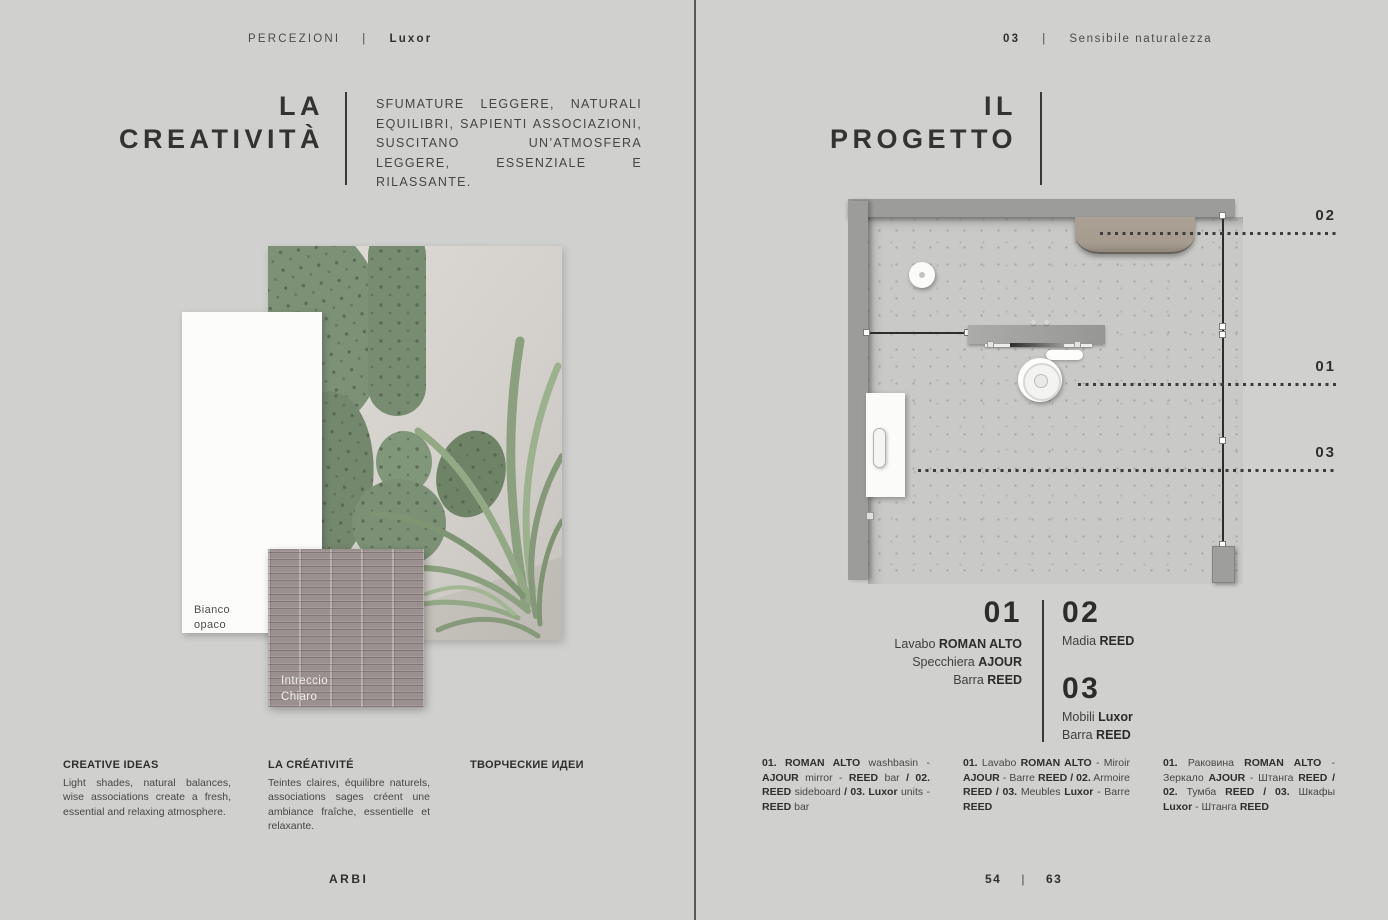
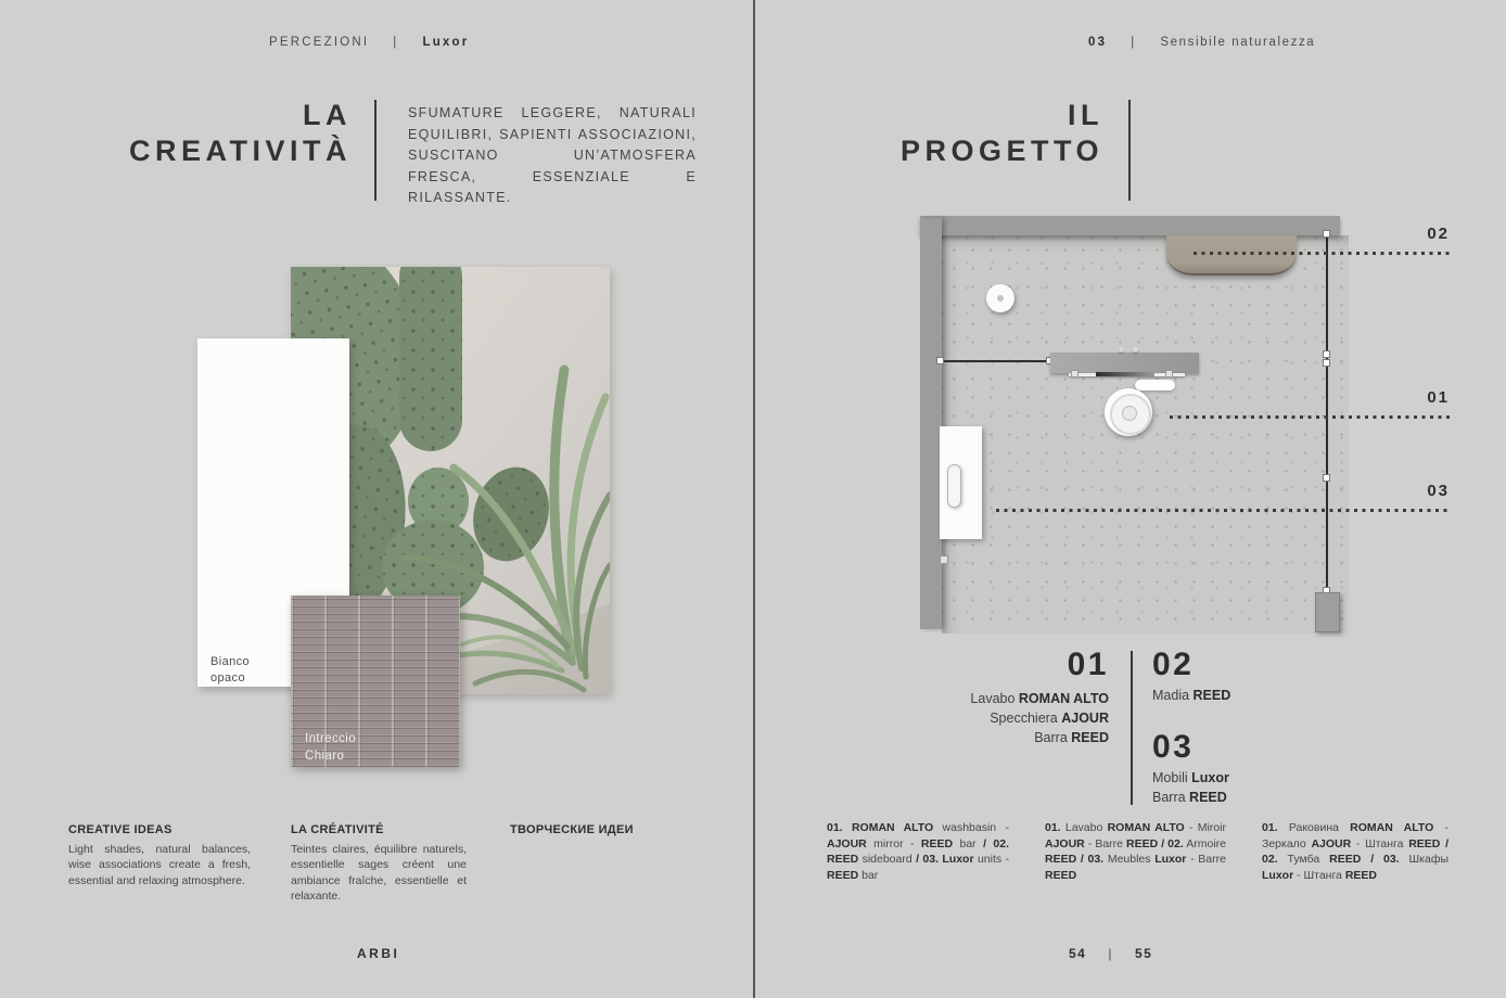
  PERCEZIONI
  |
  Luxor
  LA
  CREATIVITÀ
- SFUMATURE LEGGERE, NATURALI EQUILIBRI, SAPIENTI ASSOCIAZIONI, SUSCITANO UN’ATMOSFERA LEGGERE, ESSENZIALE E RILASSANTE.
+ SFUMATURE LEGGERE, NATURALI EQUILIBRI, SAPIENTI ASSOCIAZIONI, SUSCITANO UN’ATMOSFERA FRESCA, ESSENZIALE E RILASSANTE.
  Bianco
  opaco
  Intreccio
  Chiaro
  CREATIVE IDEAS
  Light shades, natural balances, wise associations create a fresh, essential and relaxing atmosphere.
  LA CRÉATIVITÉ
- Teintes claires, équilibre naturels, associations sages créent une ambiance fraîche, essentielle et relaxante.
+ Teintes claires, équilibre naturels, essentielle sages créent une ambiance fraîche, essentielle et relaxante.
  ТВОРЧЕСКИЕ ИДЕИ
  ARBI
  03
  |
  Sensibile naturalezza
  IL
  PROGETTO
  02
  01
  03
  01
  Lavabo ROMAN ALTO
  Specchiera AJOUR
  Barra REED
  02
  Madia REED
  03
  Mobili Luxor
  Barra REED
  01. ROMAN ALTO washbasin - AJOUR mirror - REED bar / 02. REED sideboard / 03. Luxor units - REED bar
  01. Lavabo ROMAN ALTO - Miroir AJOUR - Barre REED / 02. Armoire REED / 03. Meubles Luxor - Barre REED
  01. Раковина ROMAN ALTO - Зеркало AJOUR - Штанга REED / 02. Тумба REED / 03. Шкафы Luxor - Штанга REED
  54
  |
- 63
+ 55
